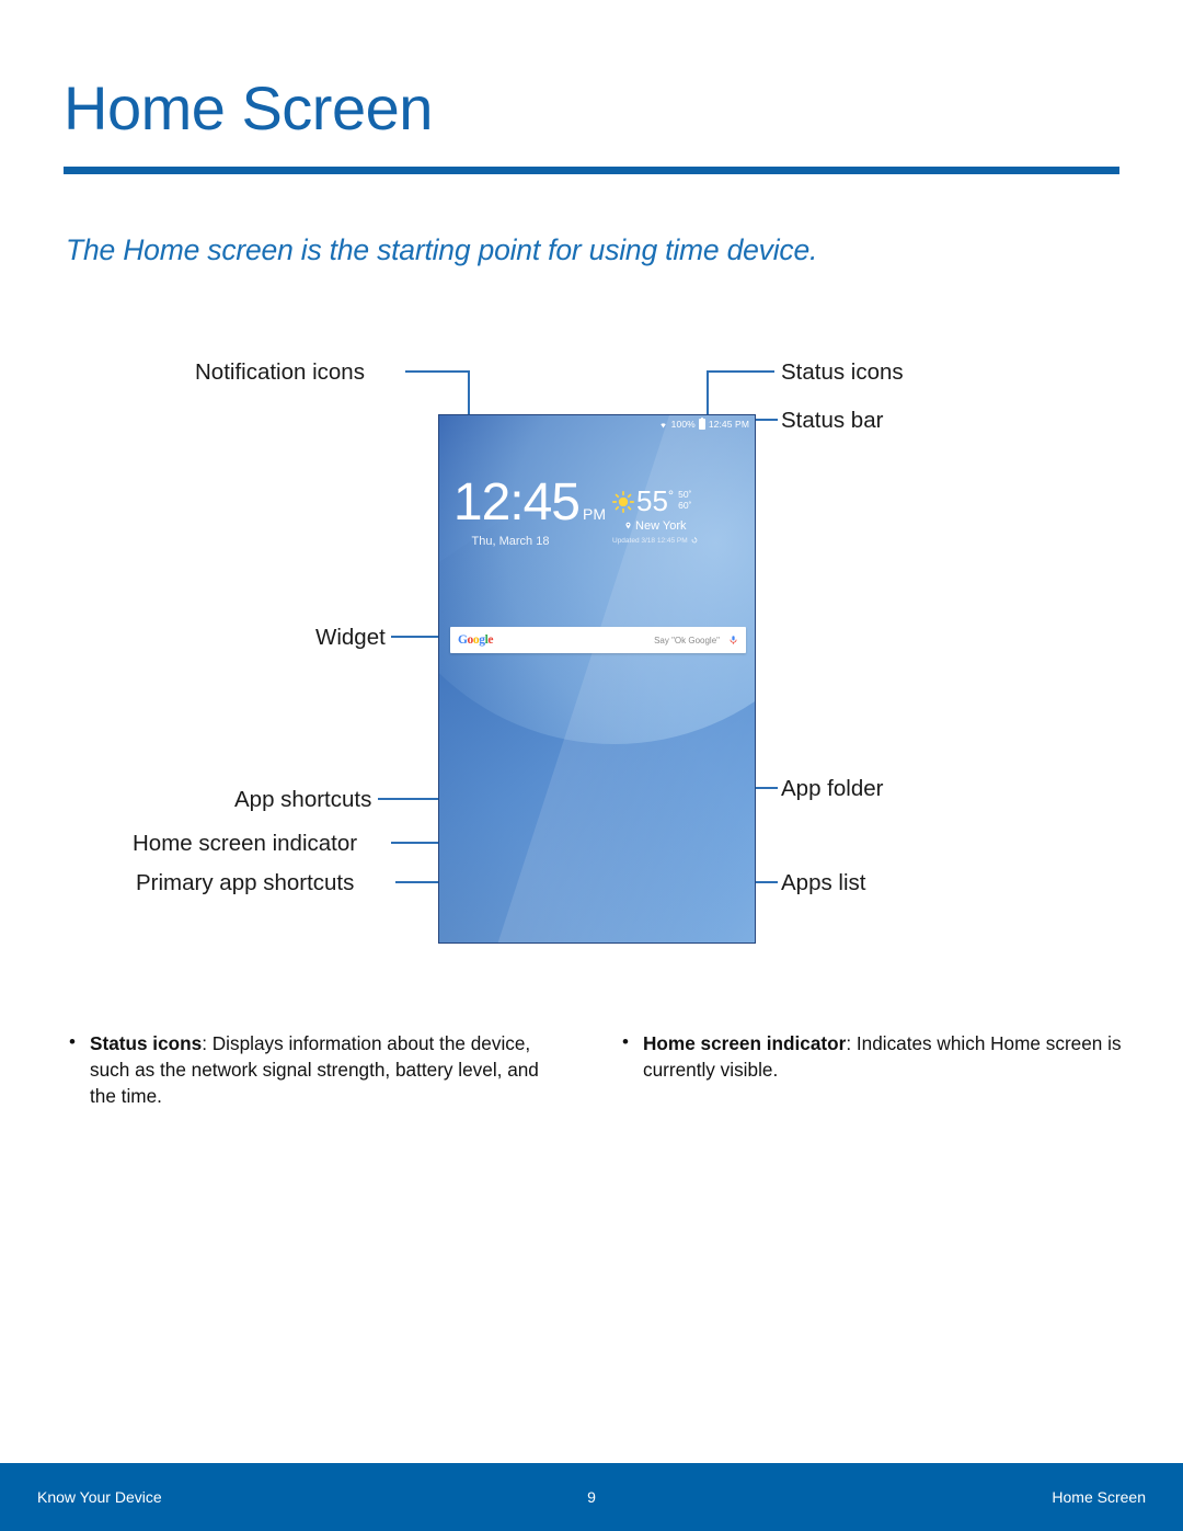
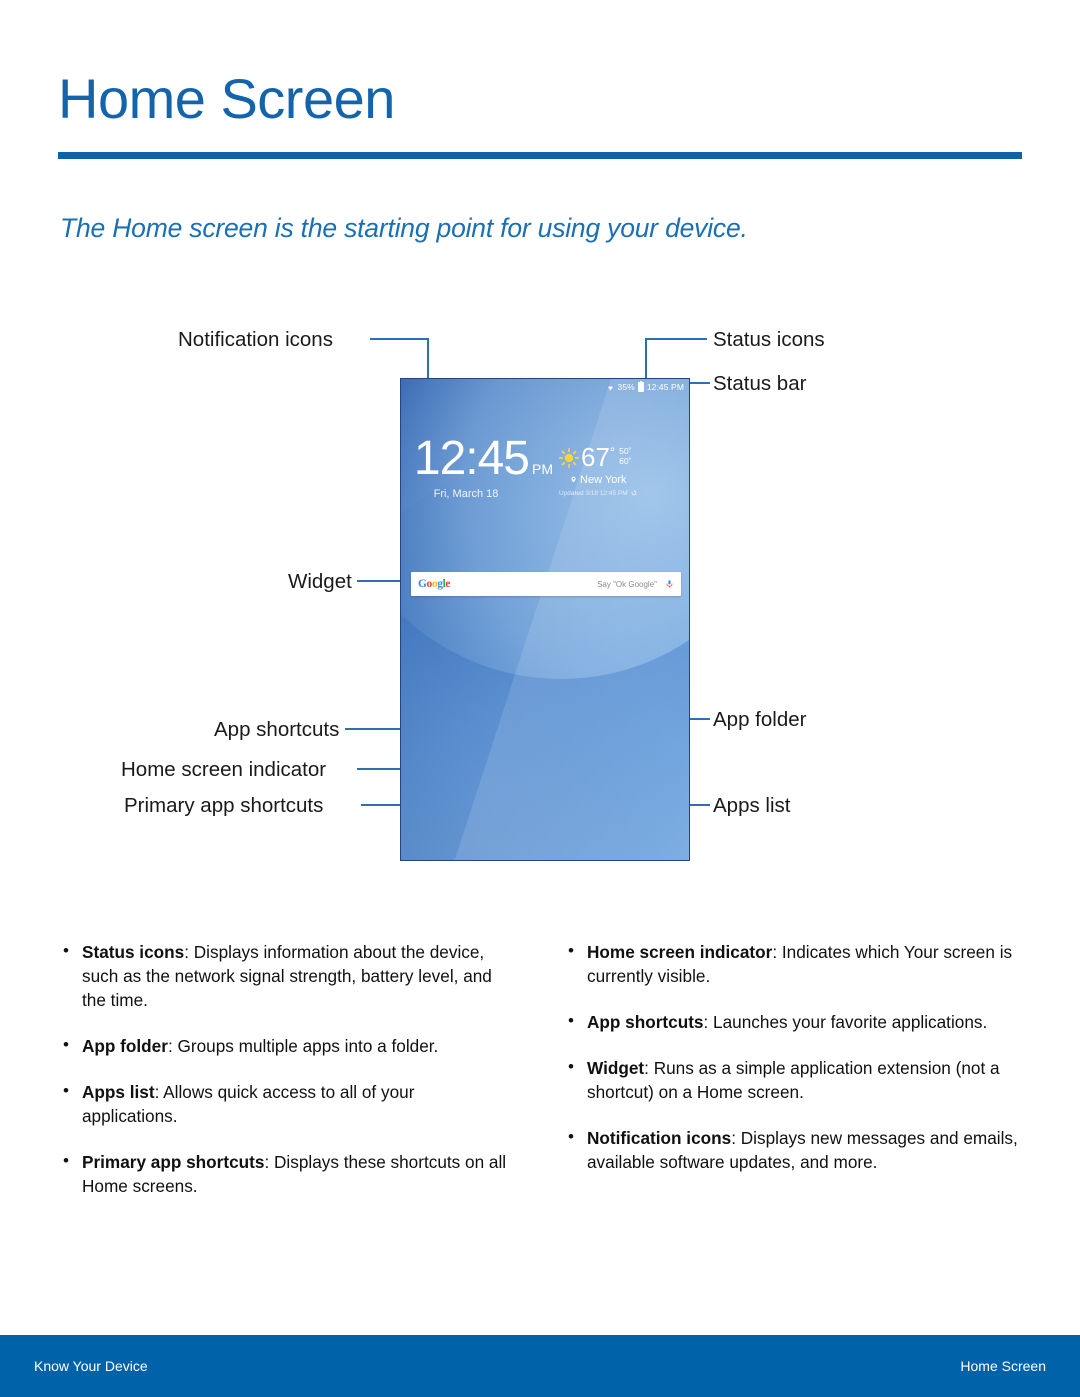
  Home Screen
- The Home screen is the starting point for using time device.
+ The Home screen is the starting point for using your device.
  Notification icons
  Widget
  App shortcuts
  Home screen indicator
  Primary app shortcuts
  Status icons
  Status bar
  App folder
  Apps list
- 100%
+ 35%
  12:45 PM
  12:45 PM
- Thu, March 18
+ Fri, March 18
- 55°
+ 67°
  50˚
  60˚
  New York
  Google
  Say "Ok Google"
  Status icons: Displays information about the device, such as the network signal strength, battery level, and the time.
+ App folder: Groups multiple apps into a folder.
+ Apps list: Allows quick access to all of your applications.
+ Primary app shortcuts: Displays these shortcuts on all Home screens.
- Home screen indicator: Indicates which Home screen is currently visible.
+ Home screen indicator: Indicates which Your screen is currently visible.
+ App shortcuts: Launches your favorite applications.
+ Widget: Runs as a simple application extension (not a shortcut) on a Home screen.
+ Notification icons: Displays new messages and emails, available software updates, and more.
  Know Your Device
- 9
  Home Screen
